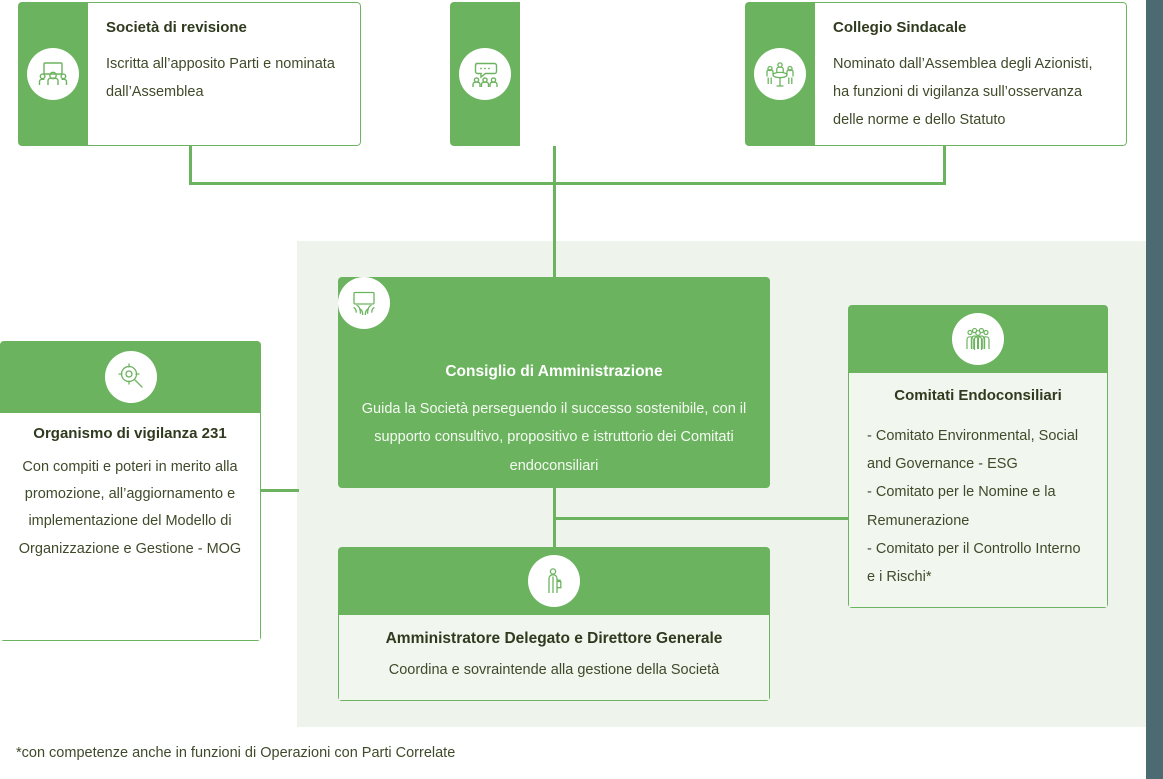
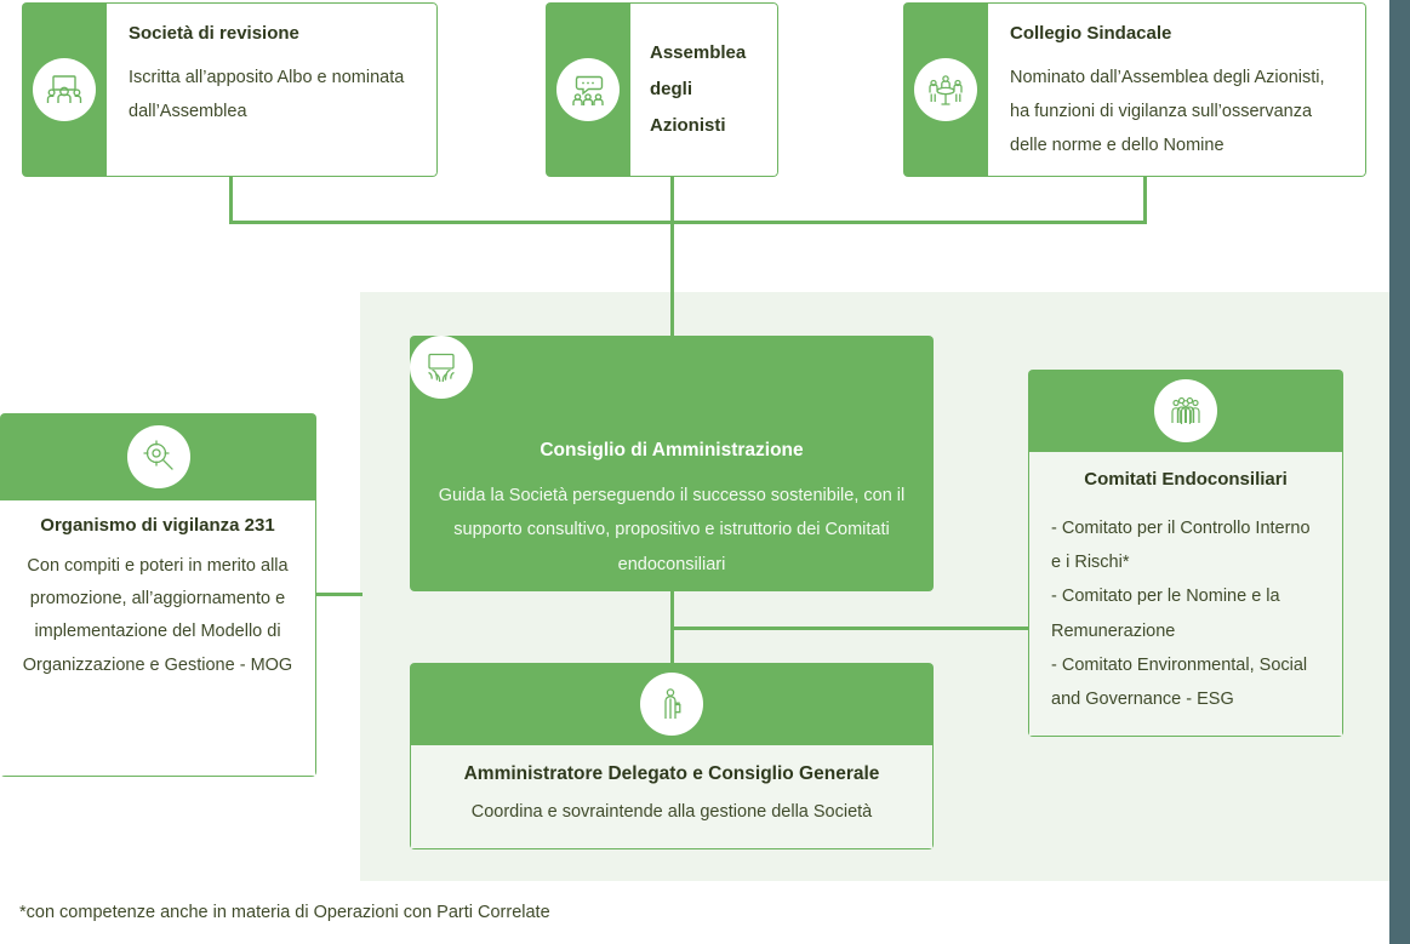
  Società di revisione
- Iscritta all’apposito Parti e nominata dall’Assemblea
+ Iscritta all’apposito Albo e nominata dall’Assemblea
+ Assemblea
+ degli Azionisti
  Collegio Sindacale
- Nominato dall’Assemblea degli Azionisti, ha funzioni di vigilanza sull’osservanza delle norme e dello Statuto
+ Nominato dall’Assemblea degli Azionisti, ha funzioni di vigilanza sull’osservanza delle norme e dello Nomine
  Consiglio di Amministrazione
  Guida la Società perseguendo il successo sostenibile, con il supporto consultivo, propositivo e istruttorio dei Comitati endoconsiliari
  Comitati Endoconsiliari
- - Comitato Environmental, Social and Governance - ESG
+ - Comitato per il Controllo Interno e i Rischi*
  - Comitato per le Nomine e la Remunerazione
- - Comitato per il Controllo Interno e i Rischi*
+ - Comitato Environmental, Social and Governance - ESG
  Organismo di vigilanza 231
  Con compiti e poteri in merito alla promozione, all’aggiornamento e implementazione del Modello di Organizzazione e Gestione - MOG
- Amministratore Delegato e Direttore Generale
+ Amministratore Delegato e Consiglio Generale
  Coordina e sovraintende alla gestione della Società
- *con competenze anche in funzioni di Operazioni con Parti Correlate
+ *con competenze anche in materia di Operazioni con Parti Correlate
